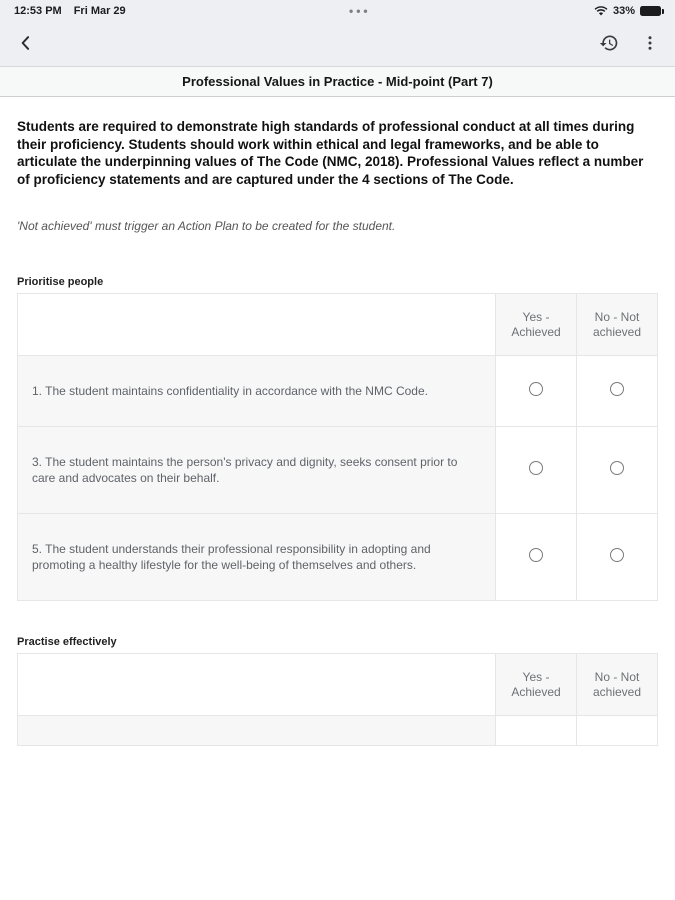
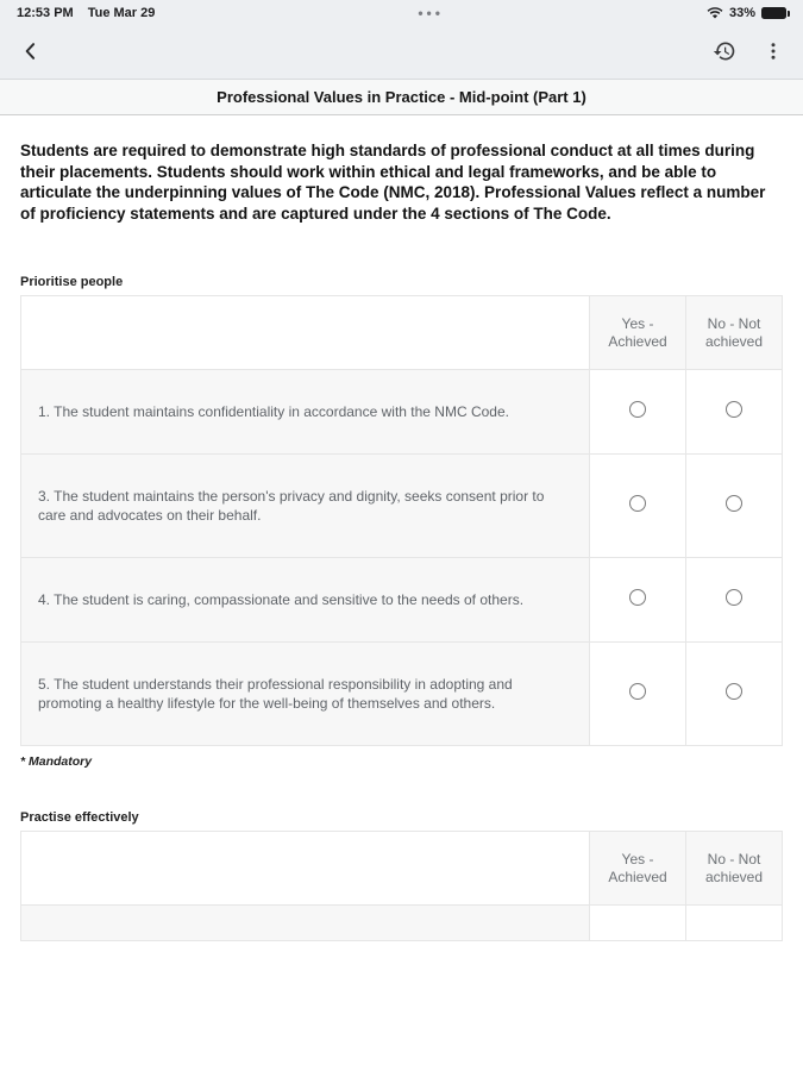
  12:53 PM
- Fri Mar 29
+ Tue Mar 29
  •••
  33%
- Professional Values in Practice - Mid-point (Part 7)
+ Professional Values in Practice - Mid-point (Part 1)
- Students are required to demonstrate high standards of professional conduct at all times during their proficiency. Students should work within ethical and legal frameworks, and be able to articulate the underpinning values of The Code (NMC, 2018). Professional Values reflect a number of proficiency statements and are captured under the 4 sections of The Code.
+ Students are required to demonstrate high standards of professional conduct at all times during their placements. Students should work within ethical and legal frameworks, and be able to articulate the underpinning values of The Code (NMC, 2018). Professional Values reflect a number of proficiency statements and are captured under the 4 sections of The Code.
- 'Not achieved' must trigger an Action Plan to be created for the student.
  Prioritise people
  	Yes - Achieved	No - Not achieved
  1. The student maintains confidentiality in accordance with the NMC Code.
  3. The student maintains the person's privacy and dignity, seeks consent prior to care and advocates on their behalf.
+ 4. The student is caring, compassionate and sensitive to the needs of others.
  5. The student understands their professional responsibility in adopting and promoting a healthy lifestyle for the well-being of themselves and others.
+ * Mandatory
  Practise effectively
  	Yes - Achieved	No - Not achieved
